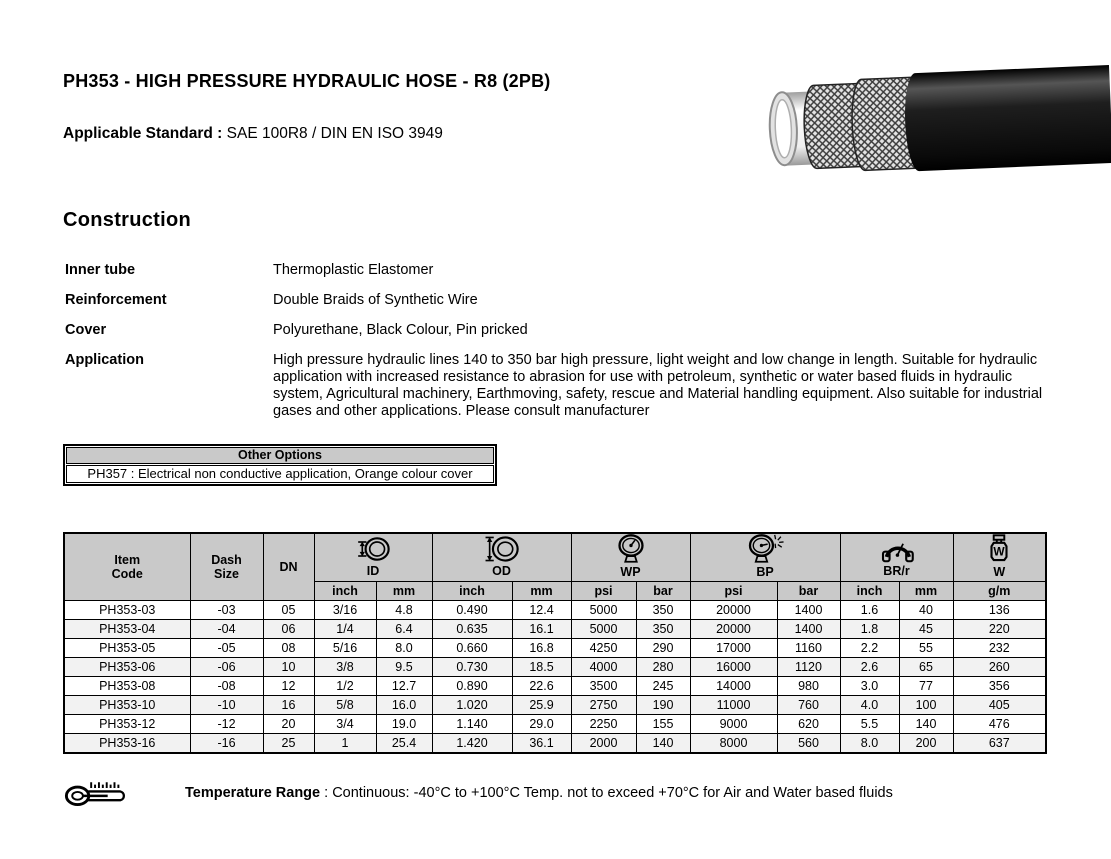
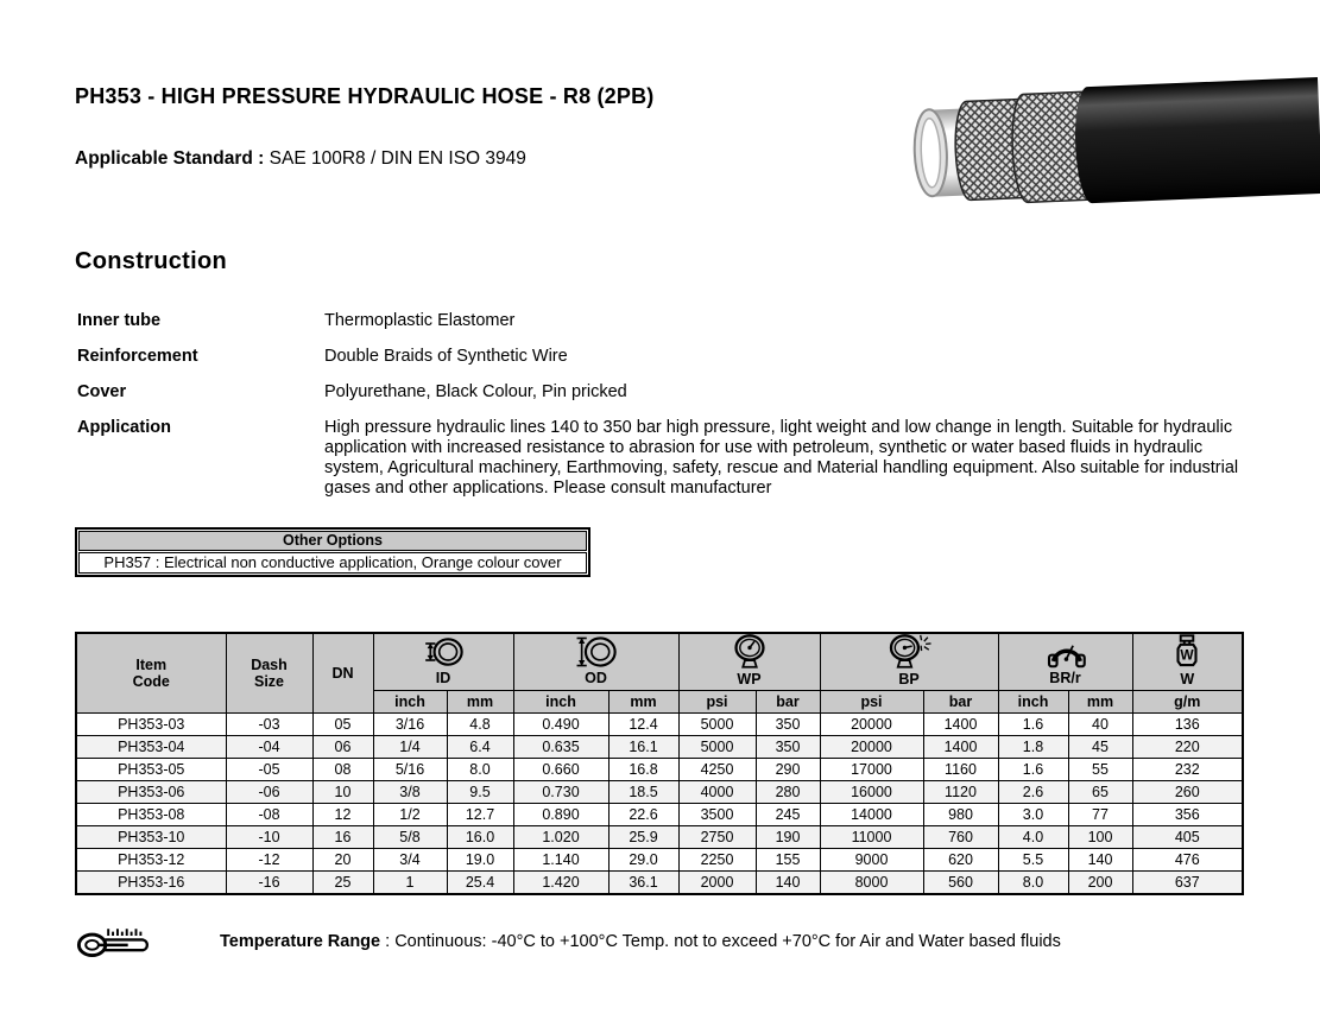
  PH353 - HIGH PRESSURE HYDRAULIC HOSE - R8 (2PB)
  Applicable Standard : SAE 100R8 / DIN EN ISO 3949
  Construction
  Inner tube
  Thermoplastic Elastomer
  Reinforcement
  Double Braids of Synthetic Wire
  Cover
  Polyurethane, Black Colour, Pin pricked
  Application
  High pressure hydraulic lines 140 to 350 bar high pressure, light weight and low change in length. Suitable for hydraulic application with increased resistance to abrasion for use with petroleum, synthetic or water based fluids in hydraulic system, Agricultural machinery, Earthmoving, safety, rescue and Material handling equipment. Also suitable for industrial gases and other applications. Please consult manufacturer
  Other Options
  PH357 : Electrical non conductive application, Orange colour cover
  Item Code	Dash Size	DN	ID	OD	WP	BP	BR/r	W W
  inch	mm	inch	mm	psi	bar	psi	bar	inch	mm	g/m
  PH353-03	-03	05	3/16	4.8	0.490	12.4	5000	350	20000	1400	1.6	40	136
  PH353-04	-04	06	1/4	6.4	0.635	16.1	5000	350	20000	1400	1.8	45	220
- PH353-05	-05	08	5/16	8.0	0.660	16.8	4250	290	17000	1160	2.2	55	232
+ PH353-05	-05	08	5/16	8.0	0.660	16.8	4250	290	17000	1160	1.6	55	232
  PH353-06	-06	10	3/8	9.5	0.730	18.5	4000	280	16000	1120	2.6	65	260
  PH353-08	-08	12	1/2	12.7	0.890	22.6	3500	245	14000	980	3.0	77	356
  PH353-10	-10	16	5/8	16.0	1.020	25.9	2750	190	11000	760	4.0	100	405
  PH353-12	-12	20	3/4	19.0	1.140	29.0	2250	155	9000	620	5.5	140	476
  PH353-16	-16	25	1	25.4	1.420	36.1	2000	140	8000	560	8.0	200	637
  Temperature Range : Continuous: -40°C to +100°C Temp. not to exceed +70°C for Air and Water based fluids
